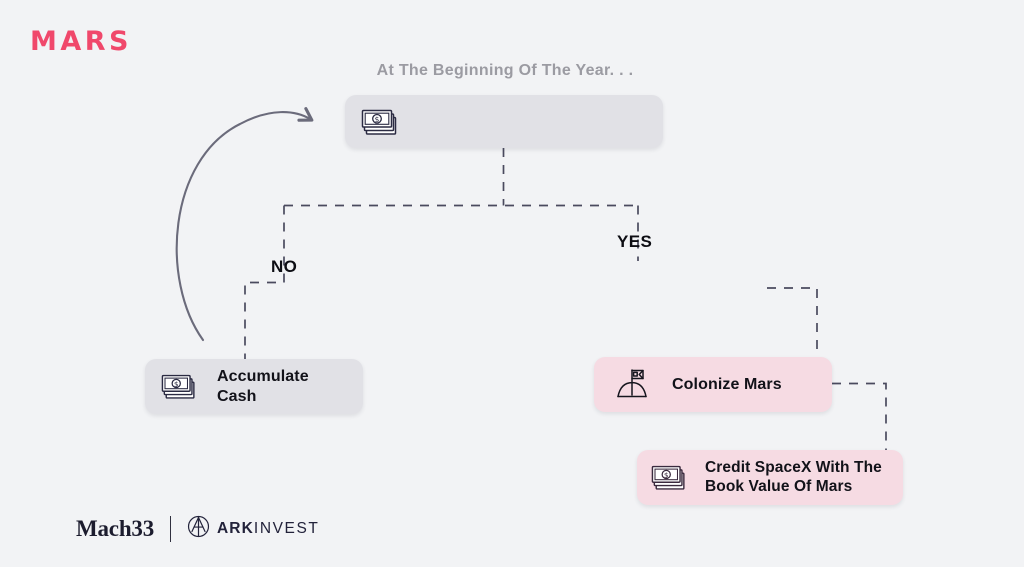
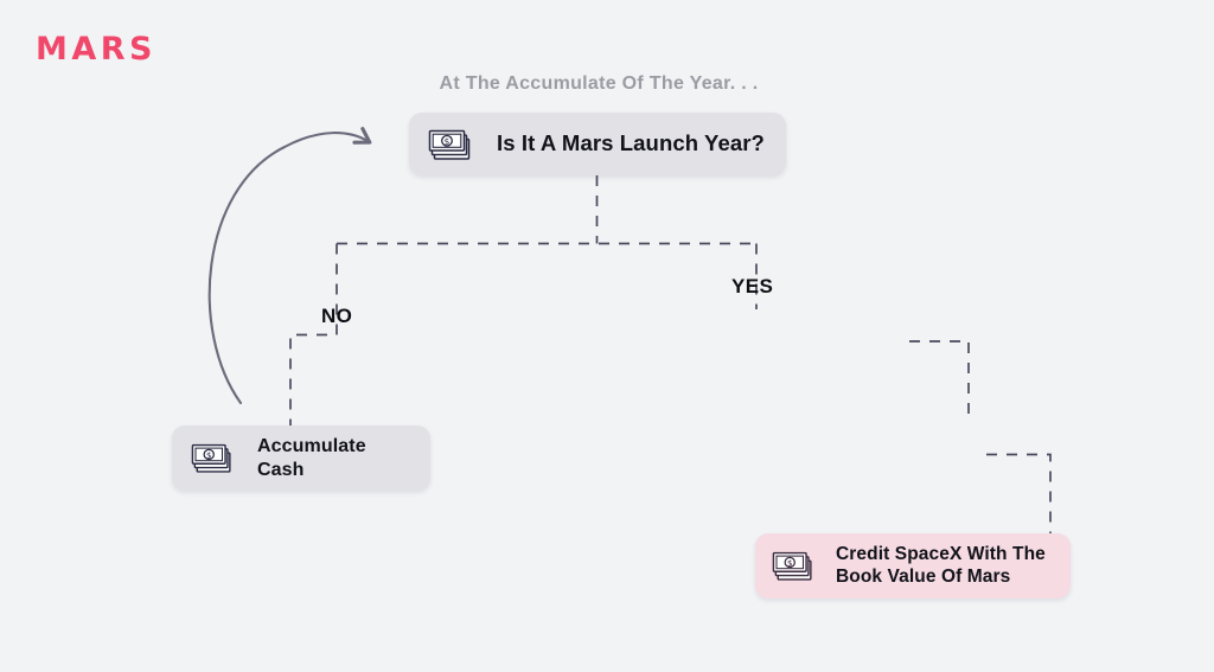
  MARS
- At The Beginning Of The Year. . .
+ At The Accumulate Of The Year. . .
  $
+ Is It A Mars Launch Year?
  $
  Accumulate Cash
- Colonize Mars
  $
  Credit SpaceX With The
  Book Value Of Mars
  NO
  YES
- Mach33
- ARKINVEST
